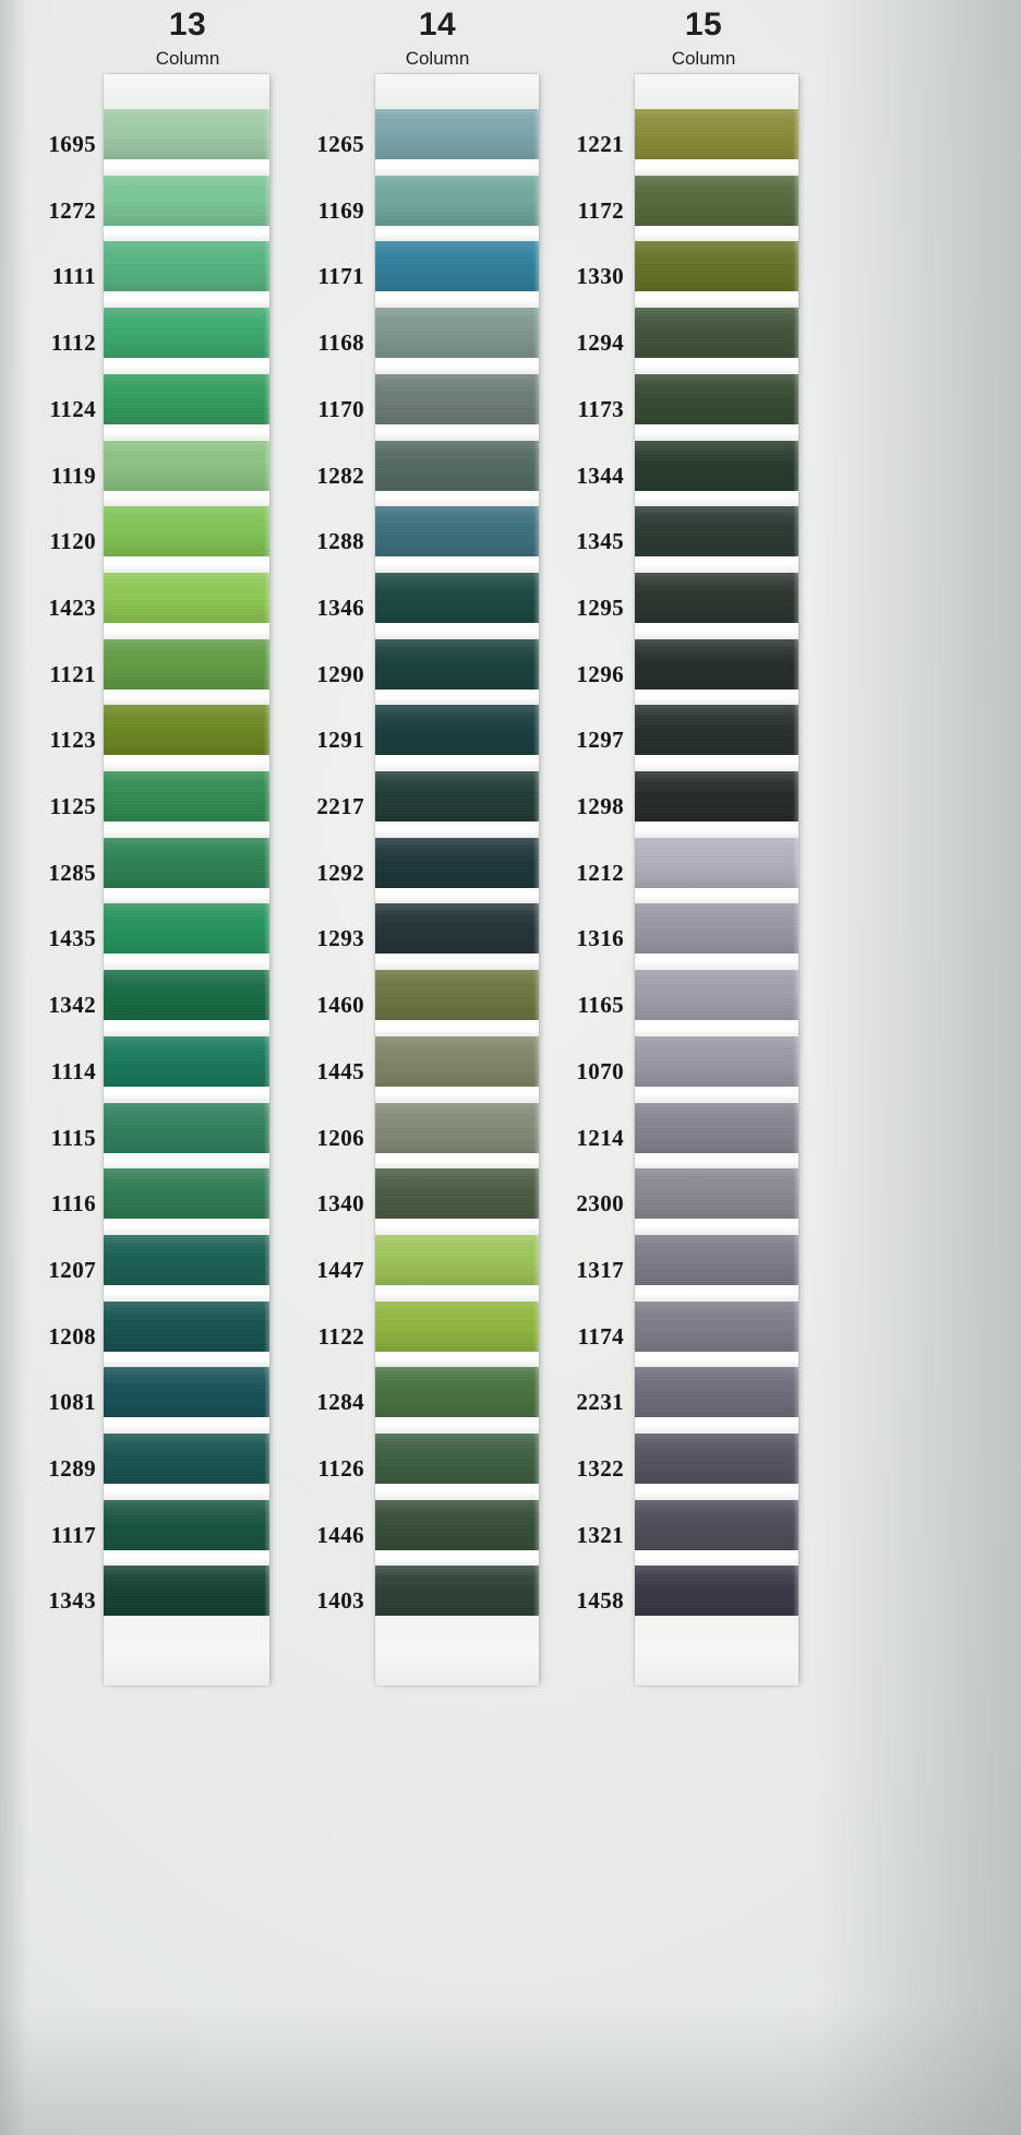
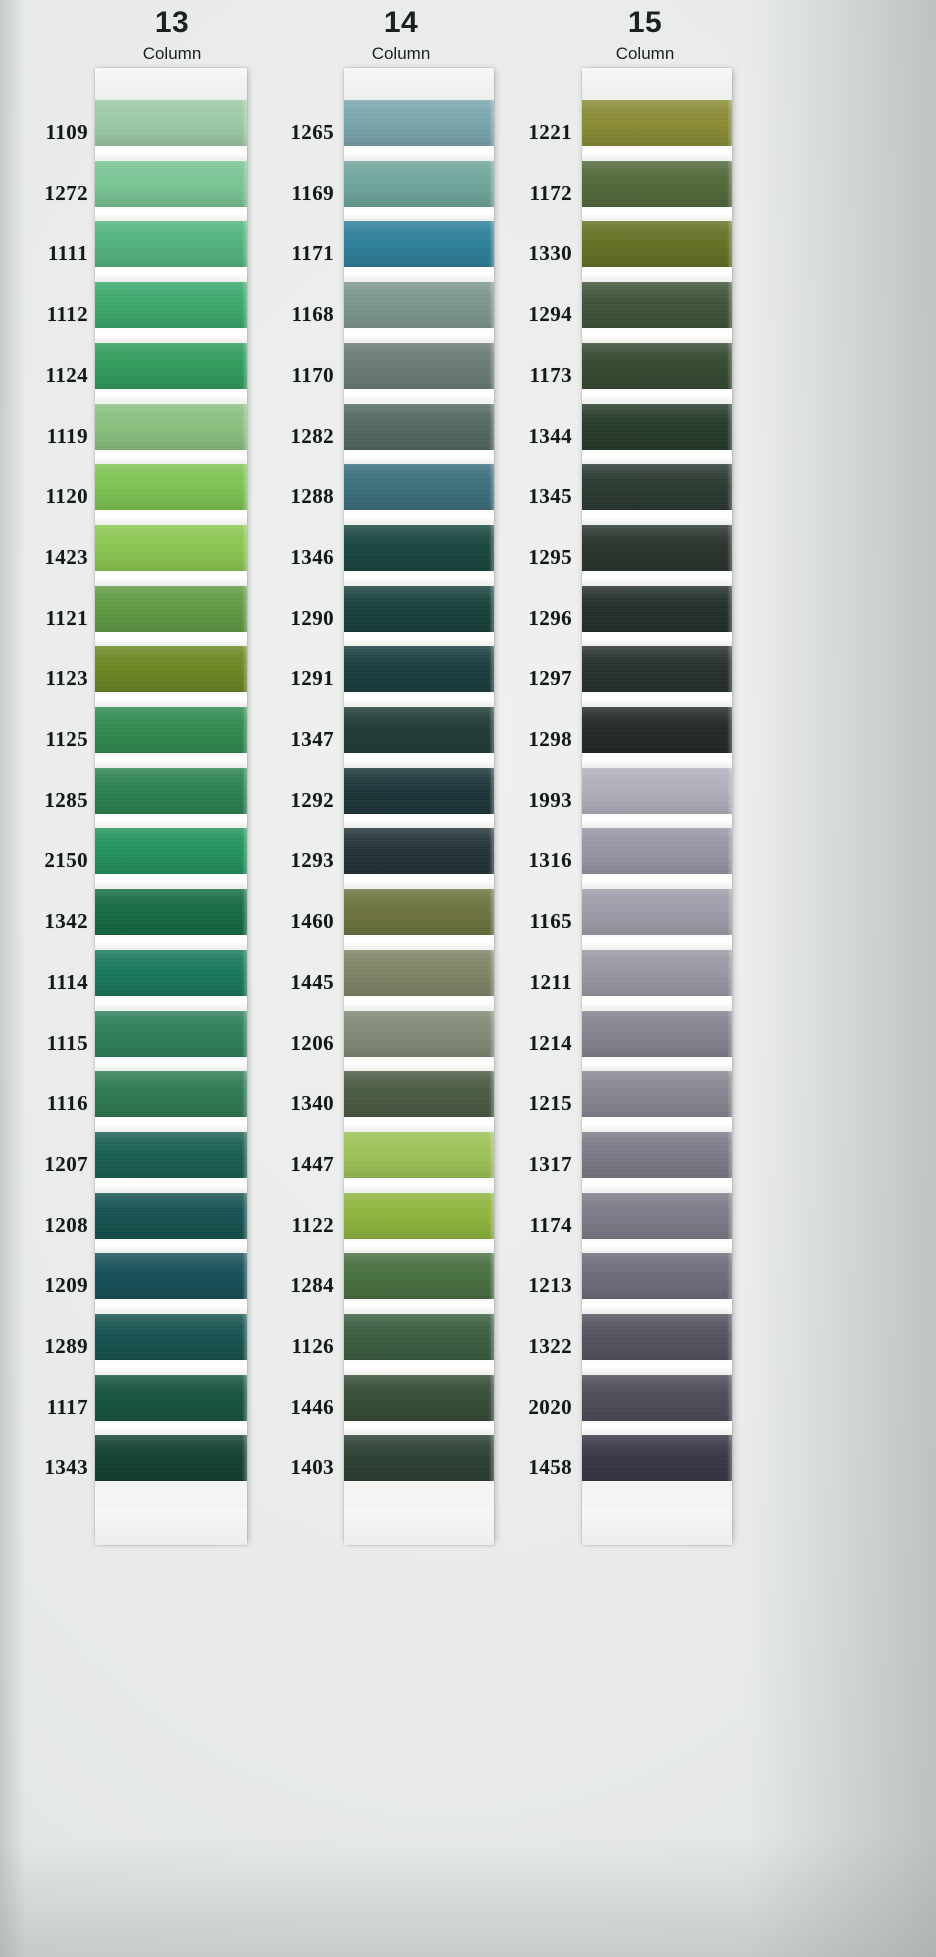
  13
  Column
- 1695
+ 1109
  1272
  1111
  1112
  1124
  1119
  1120
  1423
  1121
  1123
  1125
  1285
- 1435
+ 2150
  1342
  1114
  1115
  1116
  1207
  1208
- 1081
+ 1209
  1289
  1117
  1343
  14
  Column
  1265
  1169
  1171
  1168
  1170
  1282
  1288
  1346
  1290
  1291
- 2217
+ 1347
  1292
  1293
  1460
  1445
  1206
  1340
  1447
  1122
  1284
  1126
  1446
  1403
  15
  Column
  1221
  1172
  1330
  1294
  1173
  1344
  1345
  1295
  1296
  1297
  1298
- 1212
+ 1993
  1316
  1165
- 1070
+ 1211
  1214
- 2300
+ 1215
  1317
  1174
- 2231
+ 1213
  1322
- 1321
+ 2020
  1458
